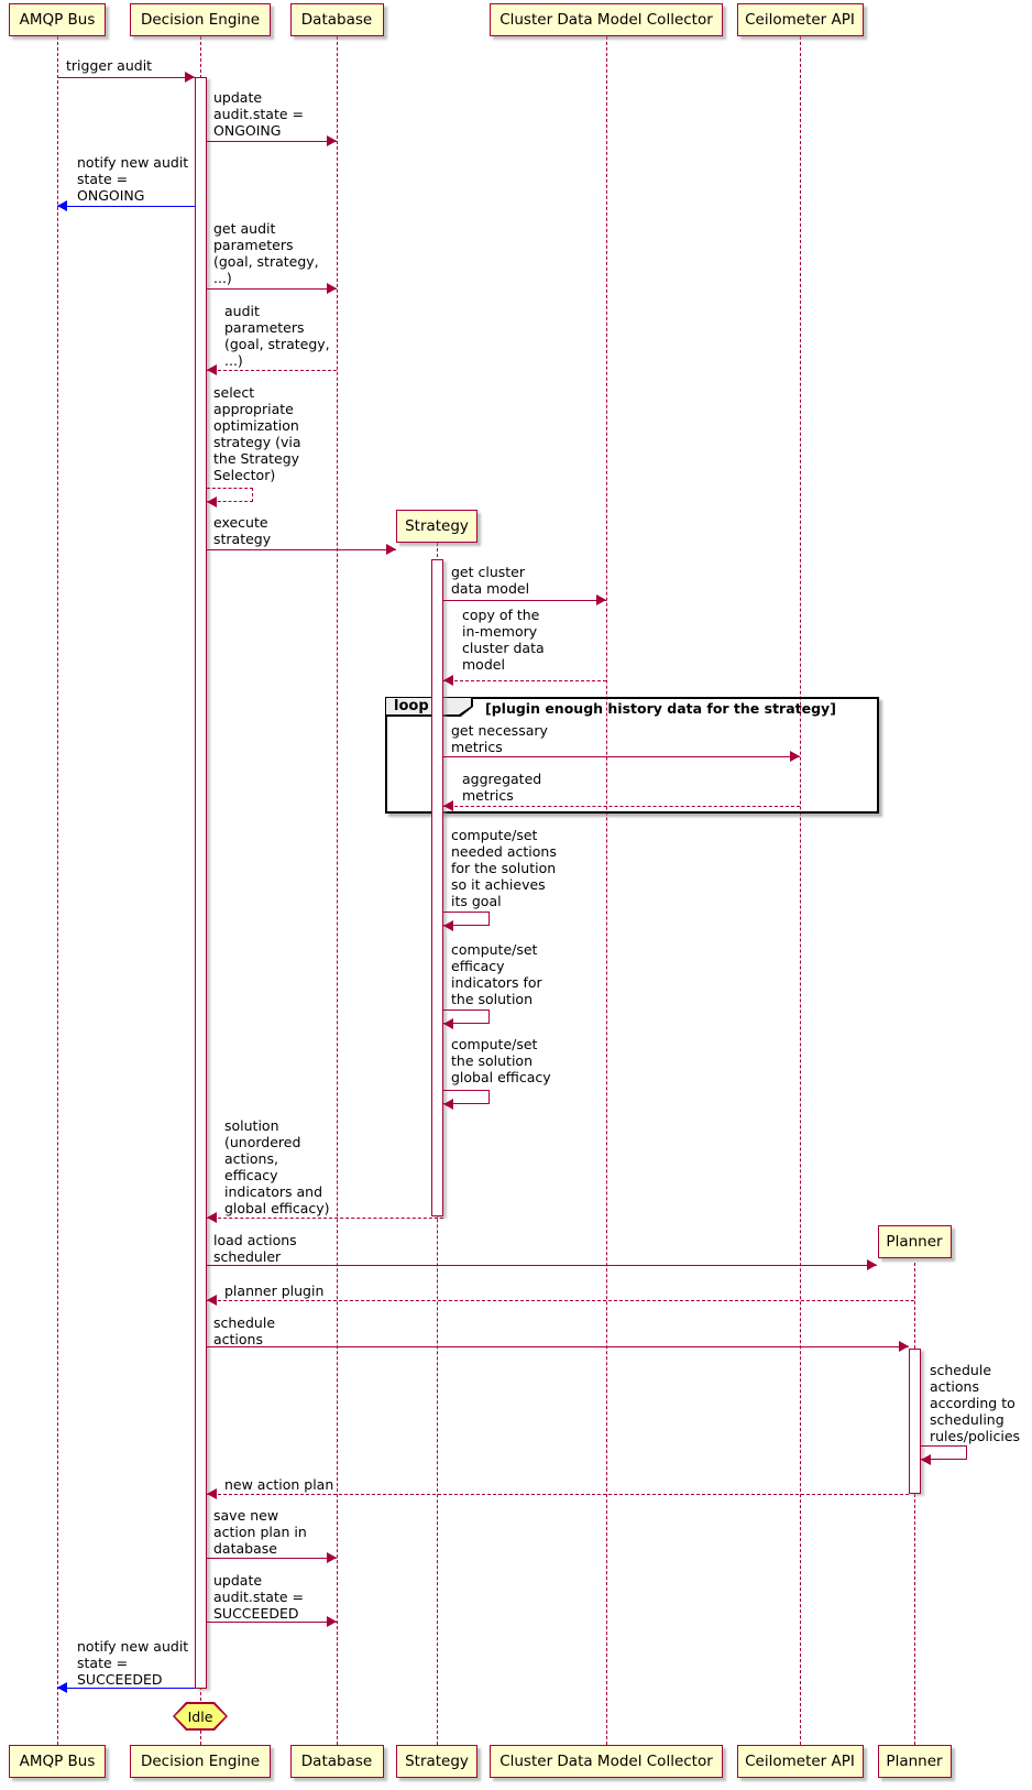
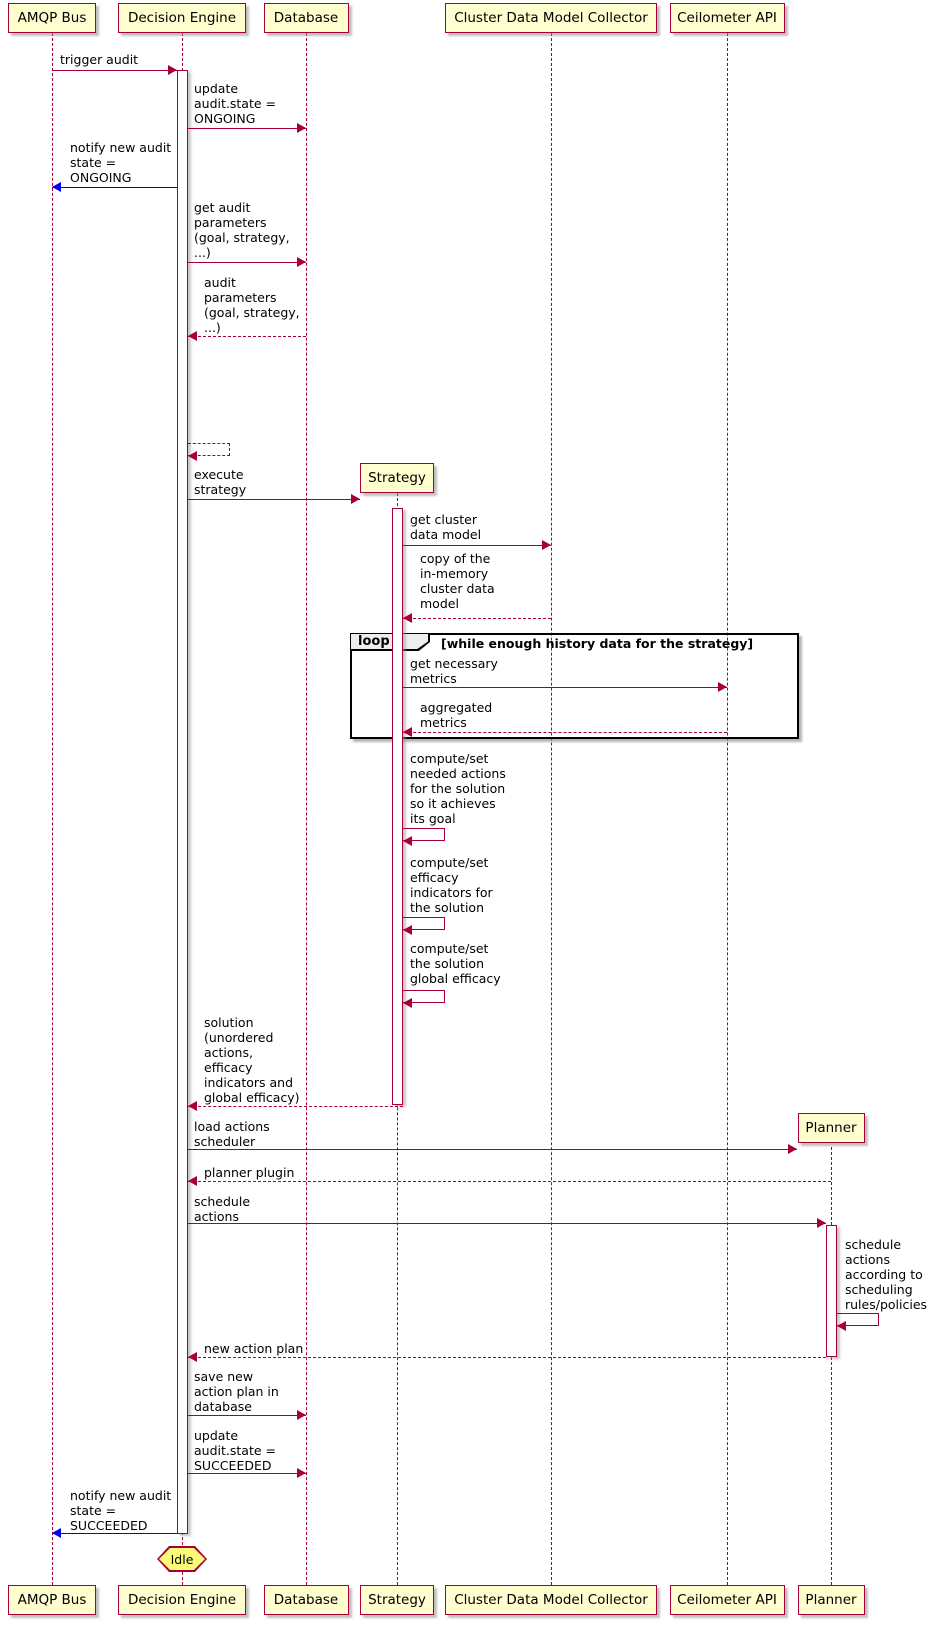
  loop
- [plugin enough history data for the strategy]
+ [while enough history data for the strategy]
  trigger audit
  update
  audit.state =
  ONGOING
  notify new audit
  state =
  ONGOING
  get audit
  parameters
  (goal, strategy,
  ...)
  audit
  parameters
  (goal, strategy,
  ...)
- select
- appropriate
- optimization
- strategy (via
- the Strategy
- Selector)
  execute
  strategy
  get cluster
  data model
  copy of the
  in-memory
  cluster data
  model
  get necessary
  metrics
  aggregated
  metrics
  compute/set
  needed actions
  for the solution
  so it achieves
  its goal
  compute/set
  efficacy
  indicators for
  the solution
  compute/set
  the solution
  global efficacy
  solution
  (unordered
  actions,
  efficacy
  indicators and
  global efficacy)
  load actions
  scheduler
  planner plugin
  schedule
  actions
  schedule
  actions
  according to
  scheduling
  rules/policies
  new action plan
  save new
  action plan in
  database
  update
  audit.state =
  SUCCEEDED
  notify new audit
  state =
  SUCCEEDED
  AMQP Bus
  AMQP Bus
  Decision Engine
  Decision Engine
  Database
  Database
  Strategy
  Strategy
  Cluster Data Model Collector
  Cluster Data Model Collector
  Ceilometer API
  Ceilometer API
  Planner
  Planner
  Idle
